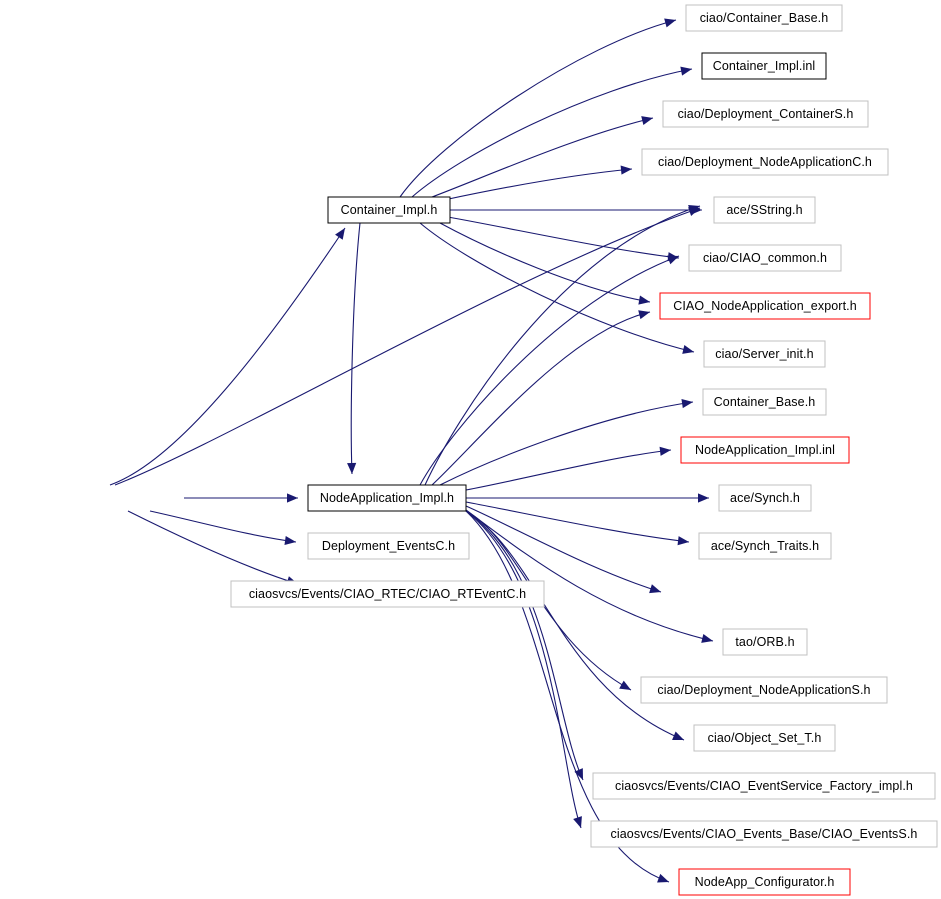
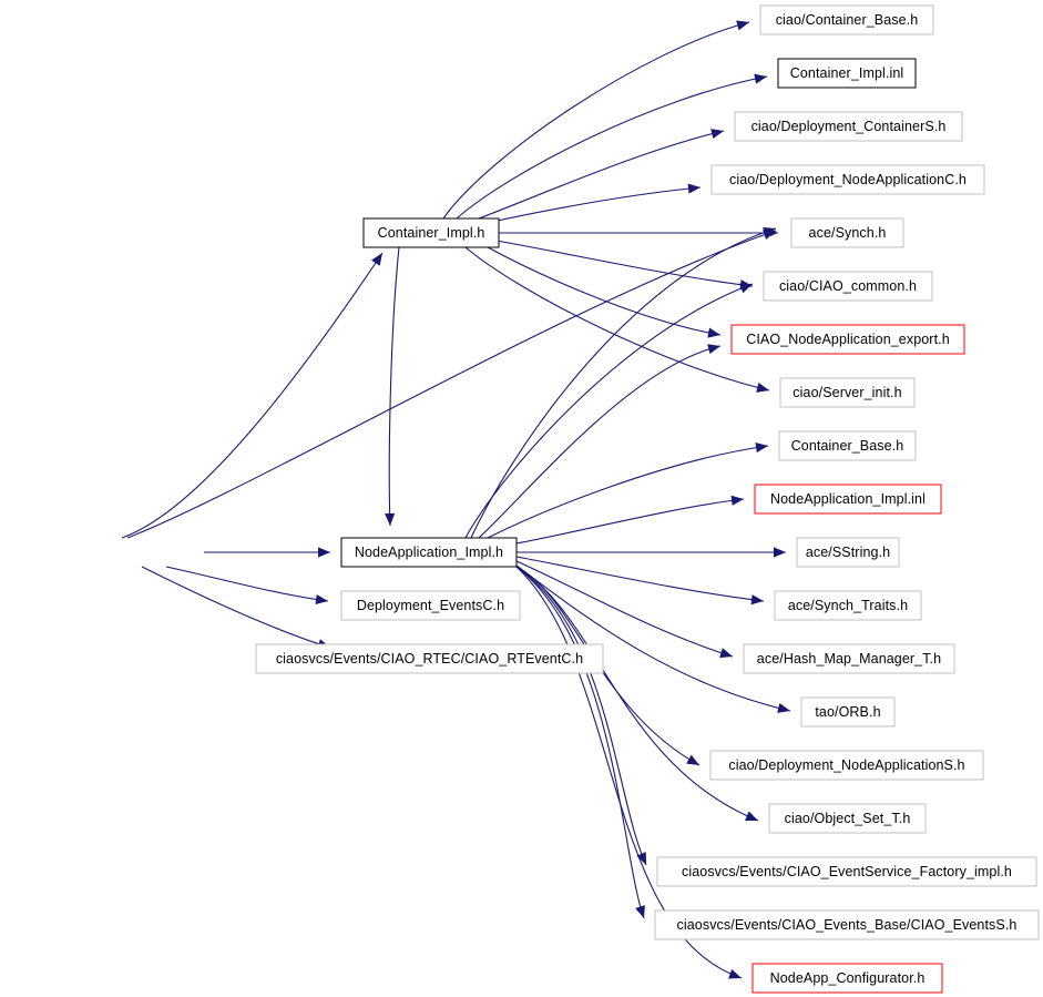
  Container_Impl.h
  NodeApplication_Impl.h
  Deployment_EventsC.h
  ciaosvcs/Events/CIAO_RTEC/CIAO_RTEventC.h
  ciao/Container_Base.h
  Container_Impl.inl
  ciao/Deployment_ContainerS.h
  ciao/Deployment_NodeApplicationC.h
- ace/SString.h
+ ace/Synch.h
  ciao/CIAO_common.h
  CIAO_NodeApplication_export.h
  ciao/Server_init.h
  Container_Base.h
  NodeApplication_Impl.inl
- ace/Synch.h
+ ace/SString.h
  ace/Synch_Traits.h
+ ace/Hash_Map_Manager_T.h
  tao/ORB.h
  ciao/Deployment_NodeApplicationS.h
  ciao/Object_Set_T.h
  ciaosvcs/Events/CIAO_EventService_Factory_impl.h
  ciaosvcs/Events/CIAO_Events_Base/CIAO_EventsS.h
  NodeApp_Configurator.h
